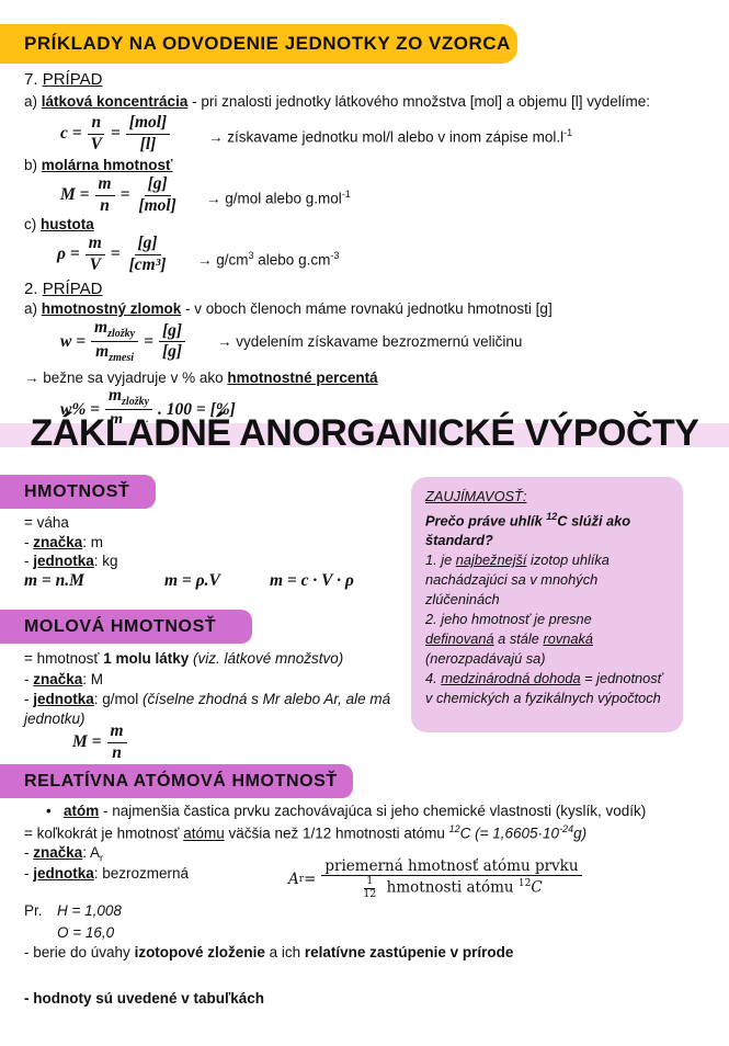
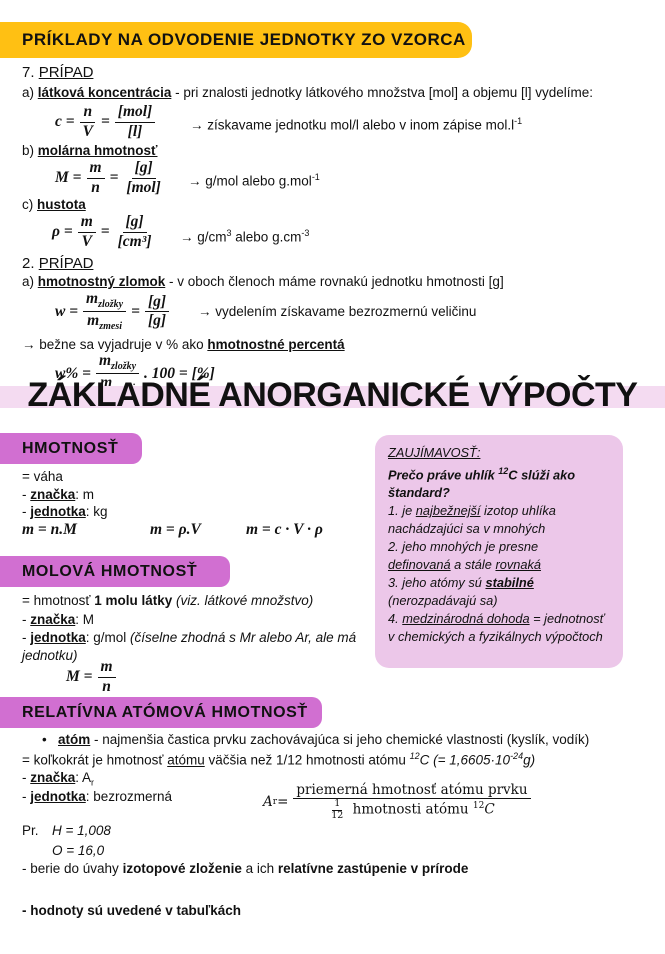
  PRÍKLADY NA ODVODENIE JEDNOTKY ZO VZORCA
  7. PRÍPAD
  a) látková koncentrácia - pri znalosti jednotky látkového množstva [mol] a objemu [l] vydelíme:
  c =
  n
  V
  =
  [mol]
  [l]
  → získavame jednotku mol/l alebo v inom zápise mol.l-1
  b) molárna hmotnosť
  M =
  m
  n
  =
  [g]
  [mol]
  → g/mol alebo g.mol-1
  c) hustota
  ρ =
  m
  V
  =
  [g]
  [cm³]
  → g/cm3 alebo g.cm-3
  2. PRÍPAD
  a) hmotnostný zlomok - v oboch členoch máme rovnakú jednotku hmotnosti [g]
  w =
  mzložky
  mzmesi
  =
  [g]
  [g]
  → vydelením získavame bezrozmernú veličinu
  → bežne sa vyjadruje v % ako hmotnostné percentá
  w% =
  mzložky
  . 100 = [%]
  ZÁKLADNÉ ANORGANICKÉ VÝPOČTY
  HMOTNOSŤ
  = váha
  - značka: m
  - jednotka: kg
  m = n.M
  m = ρ.V
  m = c · V · ρ
  MOLOVÁ HMOTNOSŤ
  = hmotnosť 1 molu látky (viz. látkové množstvo)
  - značka: M
  - jednotka: g/mol (číselne zhodná s Mr alebo Ar, ale má
  jednotku)
  M =
  m
  n
  ZAUJÍMAVOSŤ:
  Prečo práve uhlík 12C slúži ako
  štandard?
  1. je najbežnejší izotop uhlíka
  nachádzajúci sa v mnohých
- zlúčeninách
- 2. jeho hmotnosť je presne
+ 2. jeho mnohých je presne
  definovaná a stále rovnaká
+ 3. jeho atómy sú stabilné
  (nerozpadávajú sa)
  4. medzinárodná dohoda = jednotnosť
  v chemických a fyzikálnych výpočtoch
  RELATÍVNA ATÓMOVÁ HMOTNOSŤ
  • atóm - najmenšia častica prvku zachovávajúca si jeho chemické vlastnosti (kyslík, vodík)
  = koľkokrát je hmotnosť atómu väčšia než 1/12 hmotnosti atómu 12C (= 1,6605·10-24g)
  - značka: Ar
  - jednotka: bezrozmerná
  A
  r
  =
  priemerná hmotnosť atómu prvku
  1
  12
  hmotnosti atómu 12C
  Pr.
  H = 1,008
  O = 16,0
  - berie do úvahy izotopové zloženie a ich relatívne zastúpenie v prírode
  - hodnoty sú uvedené v tabuľkách
